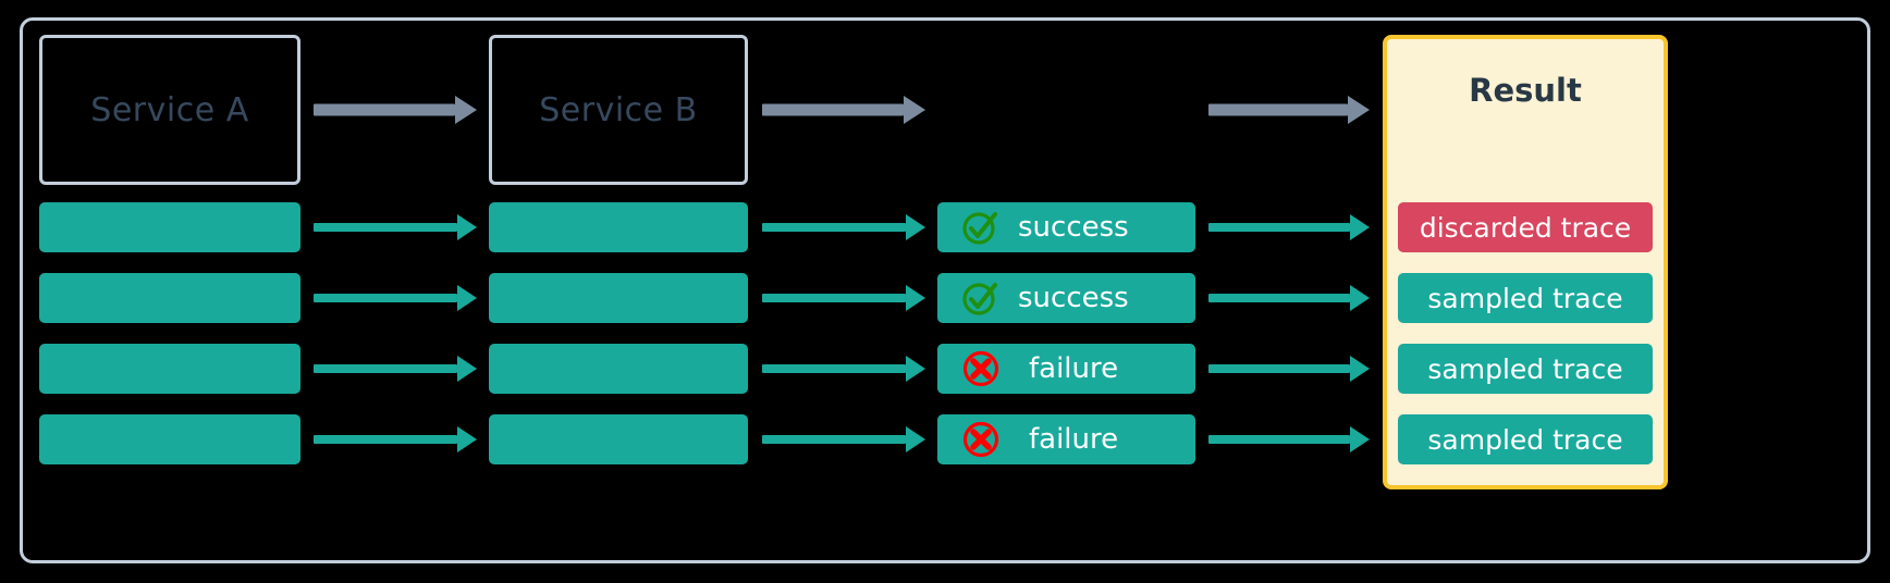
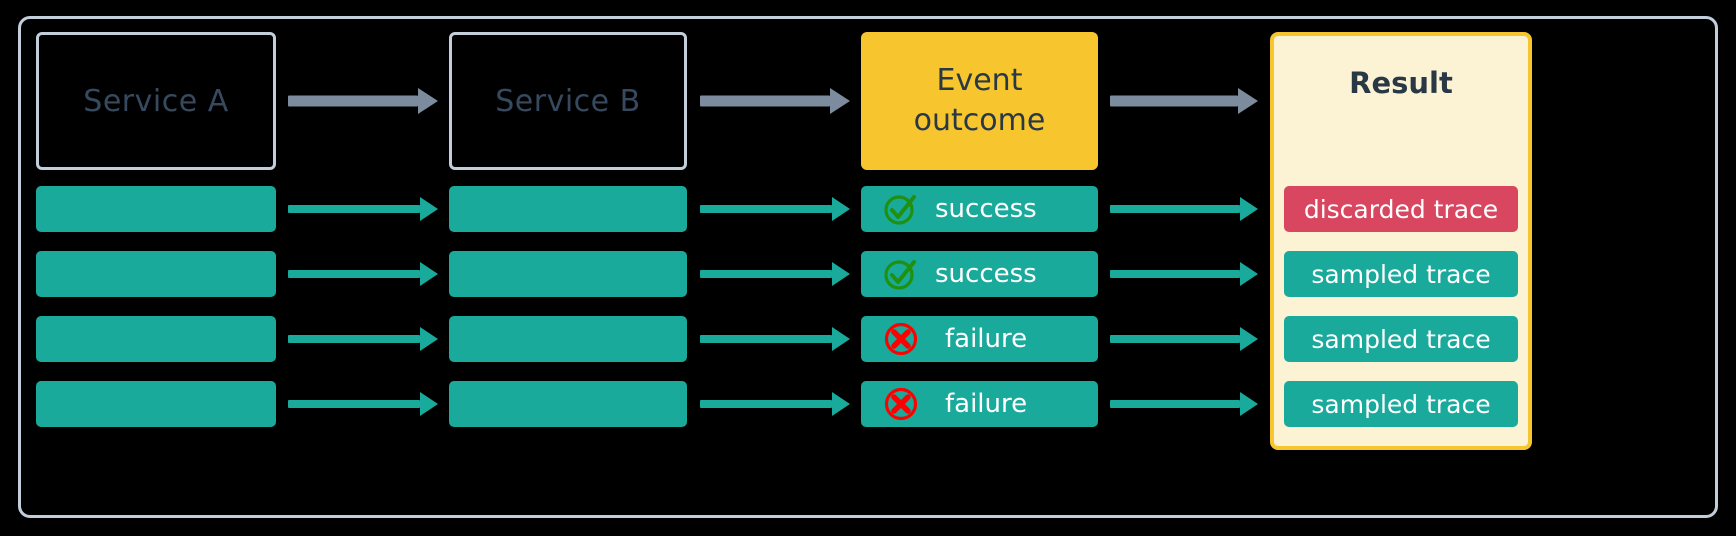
  Service A
  Service B
+ Event
+ outcome
  Result
  success
  discarded trace
  success
  sampled trace
  failure
  sampled trace
  failure
  sampled trace
